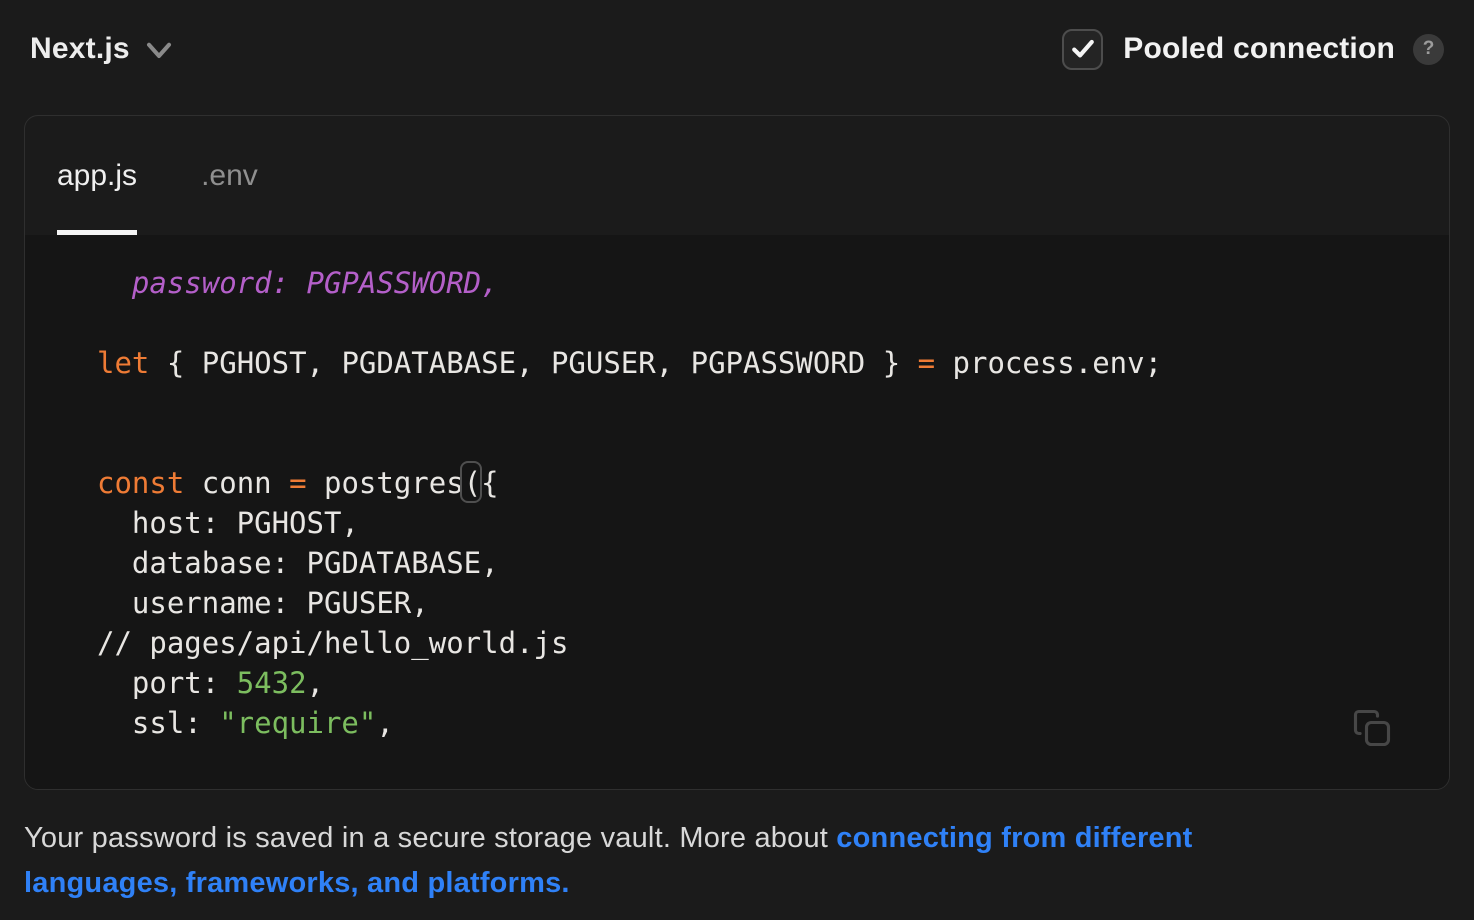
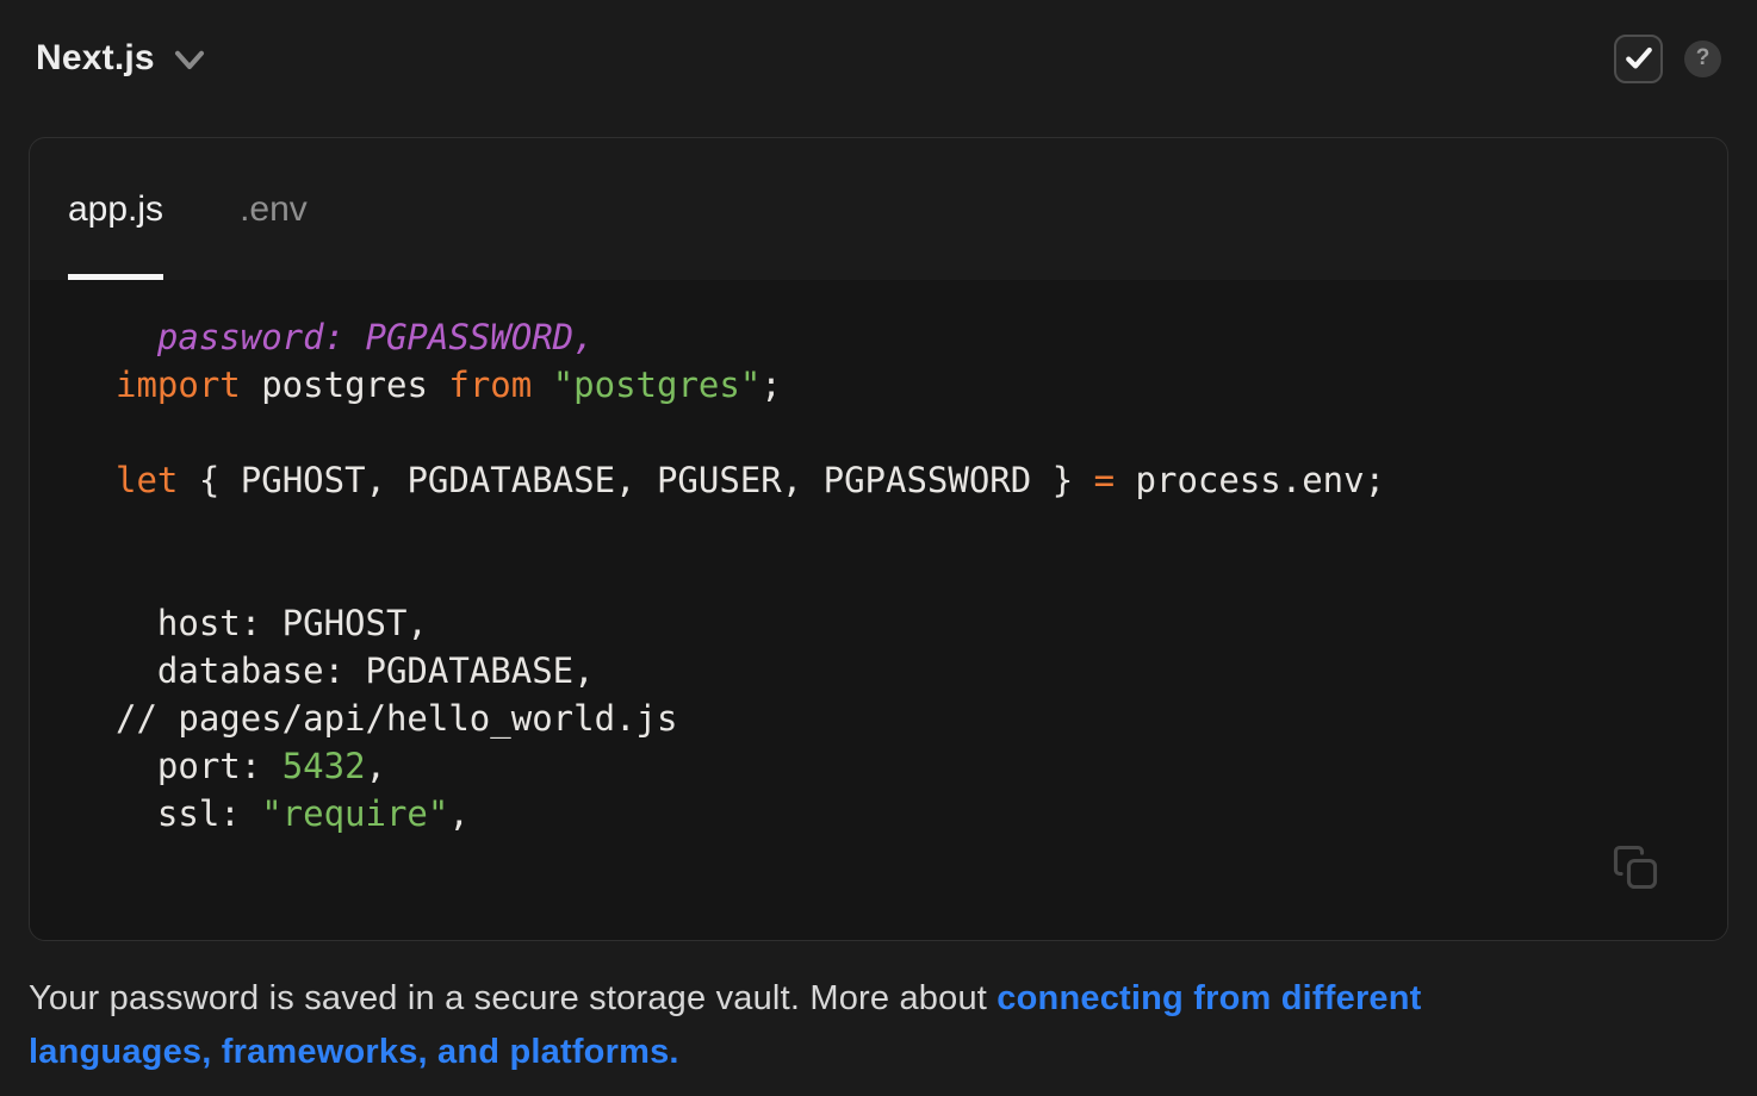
  Next.js
- Pooled connection
  ?
  app.js
  .env
  password: PGPASSWORD,
+ import postgres from "postgres";
  let { PGHOST, PGDATABASE, PGUSER, PGPASSWORD } = process.env;
- const conn = postgres({
  host: PGHOST,
  database: PGDATABASE,
- username: PGUSER,
  // pages/api/hello_world.js
  port: 5432,
  ssl: "require",
  Your password is saved in a secure storage vault. More about connecting from different languages, frameworks, and platforms.
